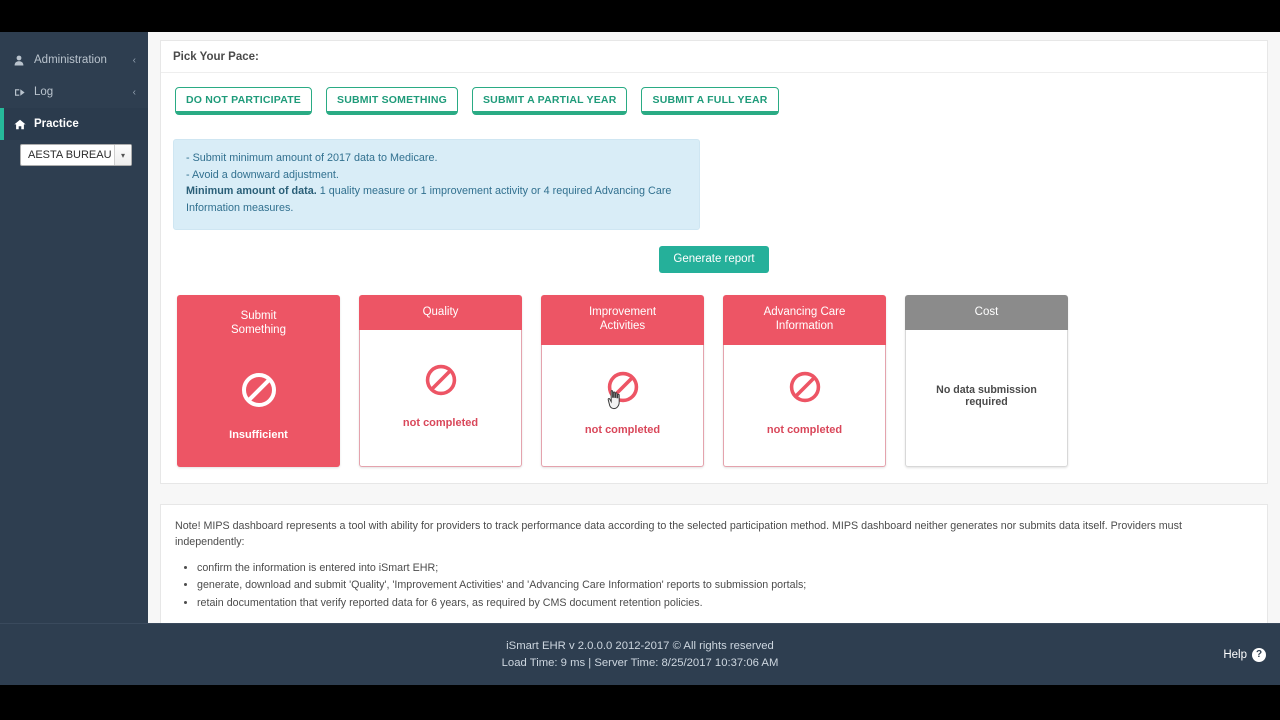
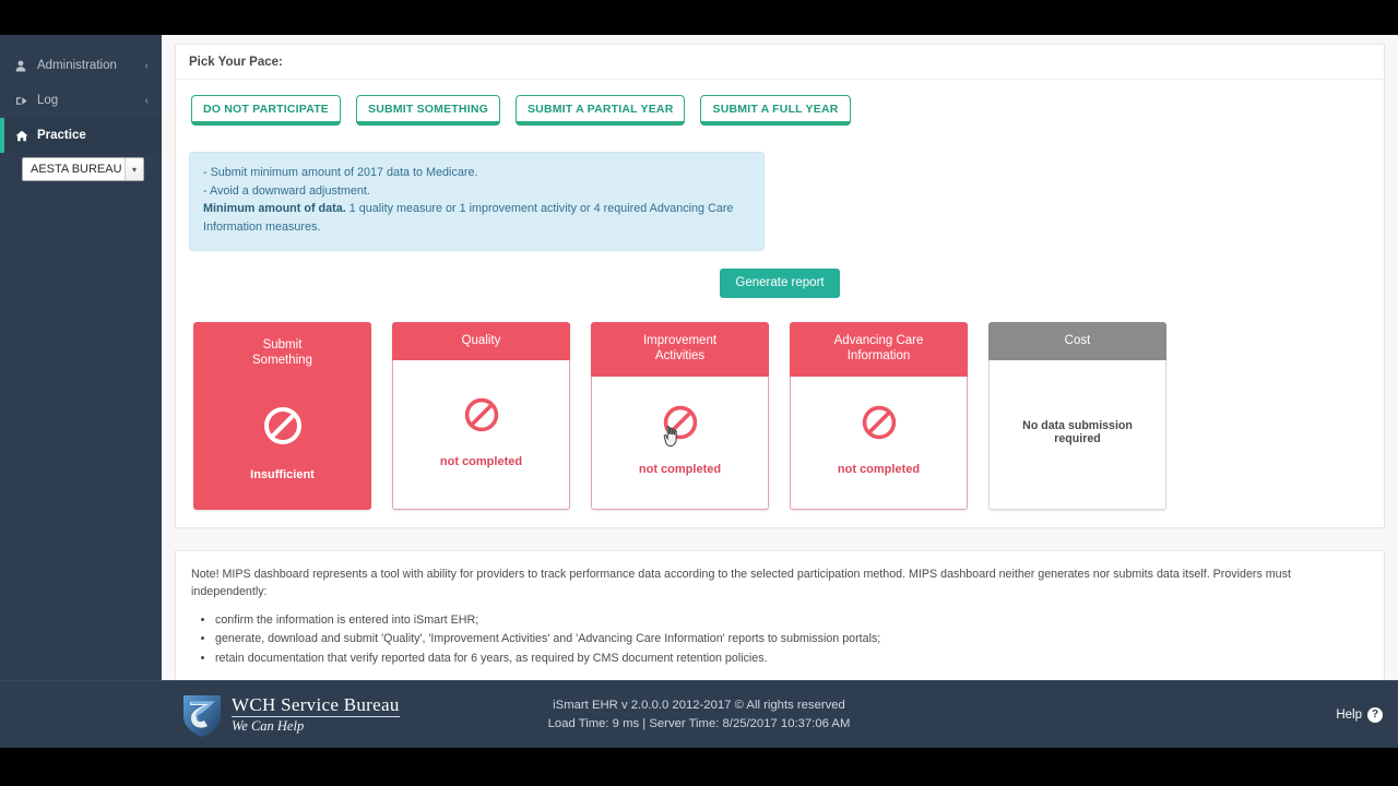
  Administration
  ‹
  Log
  ‹
  Practice
  AESTA BUREAU
  ▾
  Pick Your Pace:
  DO NOT PARTICIPATE
  SUBMIT SOMETHING
  SUBMIT A PARTIAL YEAR
  SUBMIT A FULL YEAR
  - Submit minimum amount of 2017 data to Medicare.
  - Avoid a downward adjustment.
  Minimum amount of data. 1 quality measure or 1 improvement activity or 4 required Advancing Care Information measures.
  Generate report
  Submit
  Something
  Insufficient
  Quality
  not completed
  Improvement
  Activities
  not completed
  Advancing Care
  Information
  not completed
  Cost
  No data submission required
  Note! MIPS dashboard represents a tool with ability for providers to track performance data according to the selected participation method. MIPS dashboard neither generates nor submits data itself. Providers must independently:
  confirm the information is entered into iSmart EHR;
  generate, download and submit 'Quality', 'Improvement Activities' and 'Advancing Care Information' reports to submission portals;
  retain documentation that verify reported data for 6 years, as required by CMS document retention policies.
  iSmart EHR v 2.0.0.0 2012-2017 © All rights reserved
  Load Time: 9 ms | Server Time: 8/25/2017 10:37:06 AM
+ WCH Service Bureau
+ We Can Help
  Help
  ?
